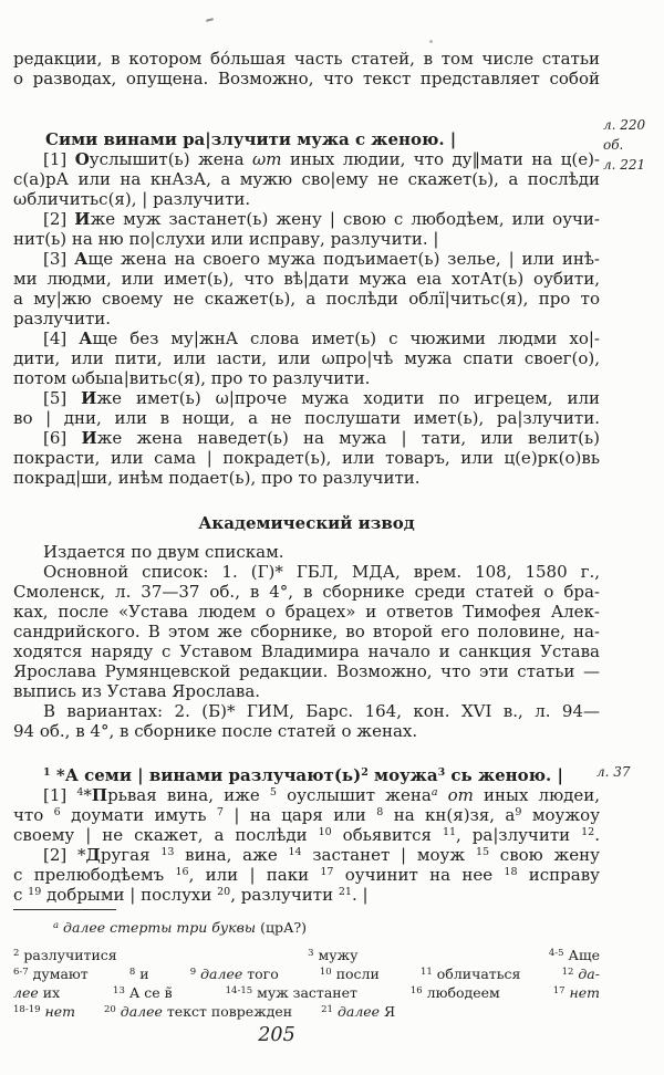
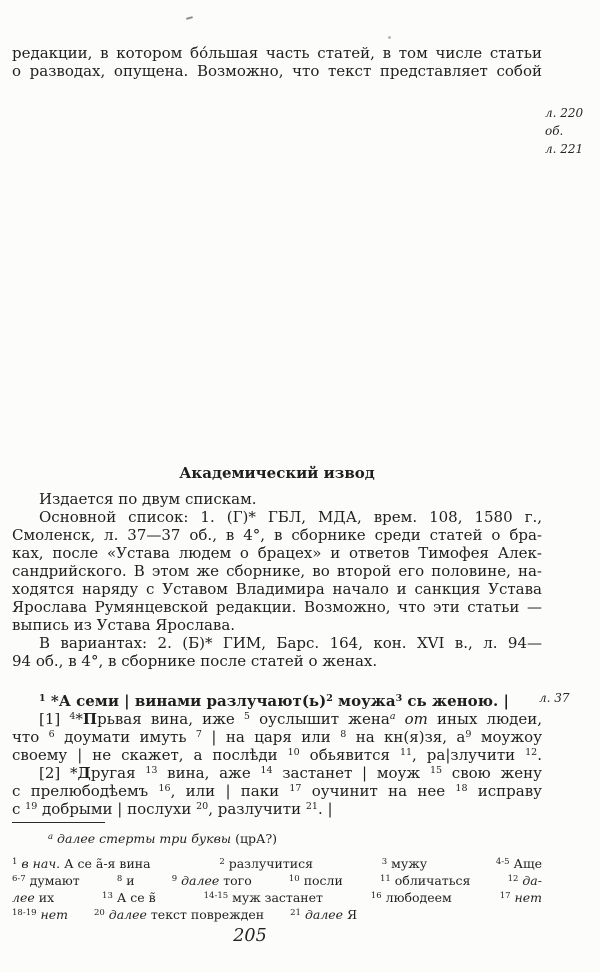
  редакции, в котором бо́льшая часть статей, в том числе статьи
  о разводах, опущена. Возможно, что текст представляет собой
- Сими винами ра|злучити мужа с женою. |
- [1] Оуслышит(ь) жена ωт иных людии, что ду‖мати на ц(е)-
- с(а)рА или на кнАзА, а мужю сво|ему не скажет(ь), а послѣди
- ωбличитьс(я), | разлучити.
- [2] Иже муж застанет(ь) жену | свою с любодѣем, или оучи-
- нит(ь) на ню по|слухи или исправу, разлучити. |
- [3] Аще жена на своего мужа подъимает(ь) зелье, | или инѣ-
- ми людми, или имет(ь), что вѣ|дати мужа еıа хотАт(ь) оубити,
- а му|жю своему не скажет(ь), а послѣди облї|читьс(я), про то
- разлучити.
- [4] Аще без му|жнА слова имет(ь) с чюжими людми хо|-
- дити, или пити, или ıасти, или ωпро|чѣ мужа спати своег(о),
- потом ωбыıа|витьс(я), про то разлучити.
- [5] Иже имет(ь) ω|проче мужа ходити по игрецем, или
- во | дни, или в нощи, а не послушати имет(ь), ра|злучити.
- [6] Иже жена наведет(ь) на мужа | тати, или велит(ь)
- покрасти, или сама | покрадет(ь), или товаръ, или ц(е)рк(о)вь
- покрад|ши, инѣм подает(ь), про то разлучити.
  л. 220
  об.
  л. 221
  Академический извод
  Издается по двум спискам.
  Основной список: 1. (Г)* ГБЛ, МДА, врем. 108, 1580 г.,
  Смоленск, л. 37—37 об., в 4°, в сборнике среди статей о бра-
  ках, после «Устава людем о брацех» и ответов Тимофея Алек-
  сандрийского. В этом же сборнике, во второй его половине, на-
  ходятся наряду с Уставом Владимира начало и санкция Устава
  Ярослава Румянцевской редакции. Возможно, что эти статьи —
  выпись из Устава Ярослава.
  В вариантах: 2. (Б)* ГИМ, Барс. 164, кон. XVI в., л. 94—
  94 об., в 4°, в сборнике после статей о женах.
  1 *А семи | винами разлучают(ь)2 моужа3 сь женою. |
  [1] 4*Прьвая вина, иже 5 оуслышит женаа от иных людеи,
  что 6 доумати имуть 7 | на царя или 8 на кн(я)зя, а9 моужоу
  своему | не скажет, а послѣди 10 обьявится 11, ра|злучити 12.
  [2] *Другая 13 вина, аже 14 застанет | моуж 15 свою жену
  с прелюбодѣемъ 16, или | паки 17 оучинит на нее 18 исправу
  с 19 добрыми | послухи 20, разлучити 21. |
  л. 37
  а далее стерты три буквы (црА?)
+ 1 в нач. А се а̃-я вина
  2 разлучитися
  3 мужу
  4-5 Аще
  6-7 думают
  8 и
  9 далее того
  10 посли
  11 обличаться
  12 да-
  лее их
  13 А се в̃
  14-15 муж застанет
  16 любодеем
  17 нет
  18-19 нет 20 далее текст поврежден 21 далее Я
  205
